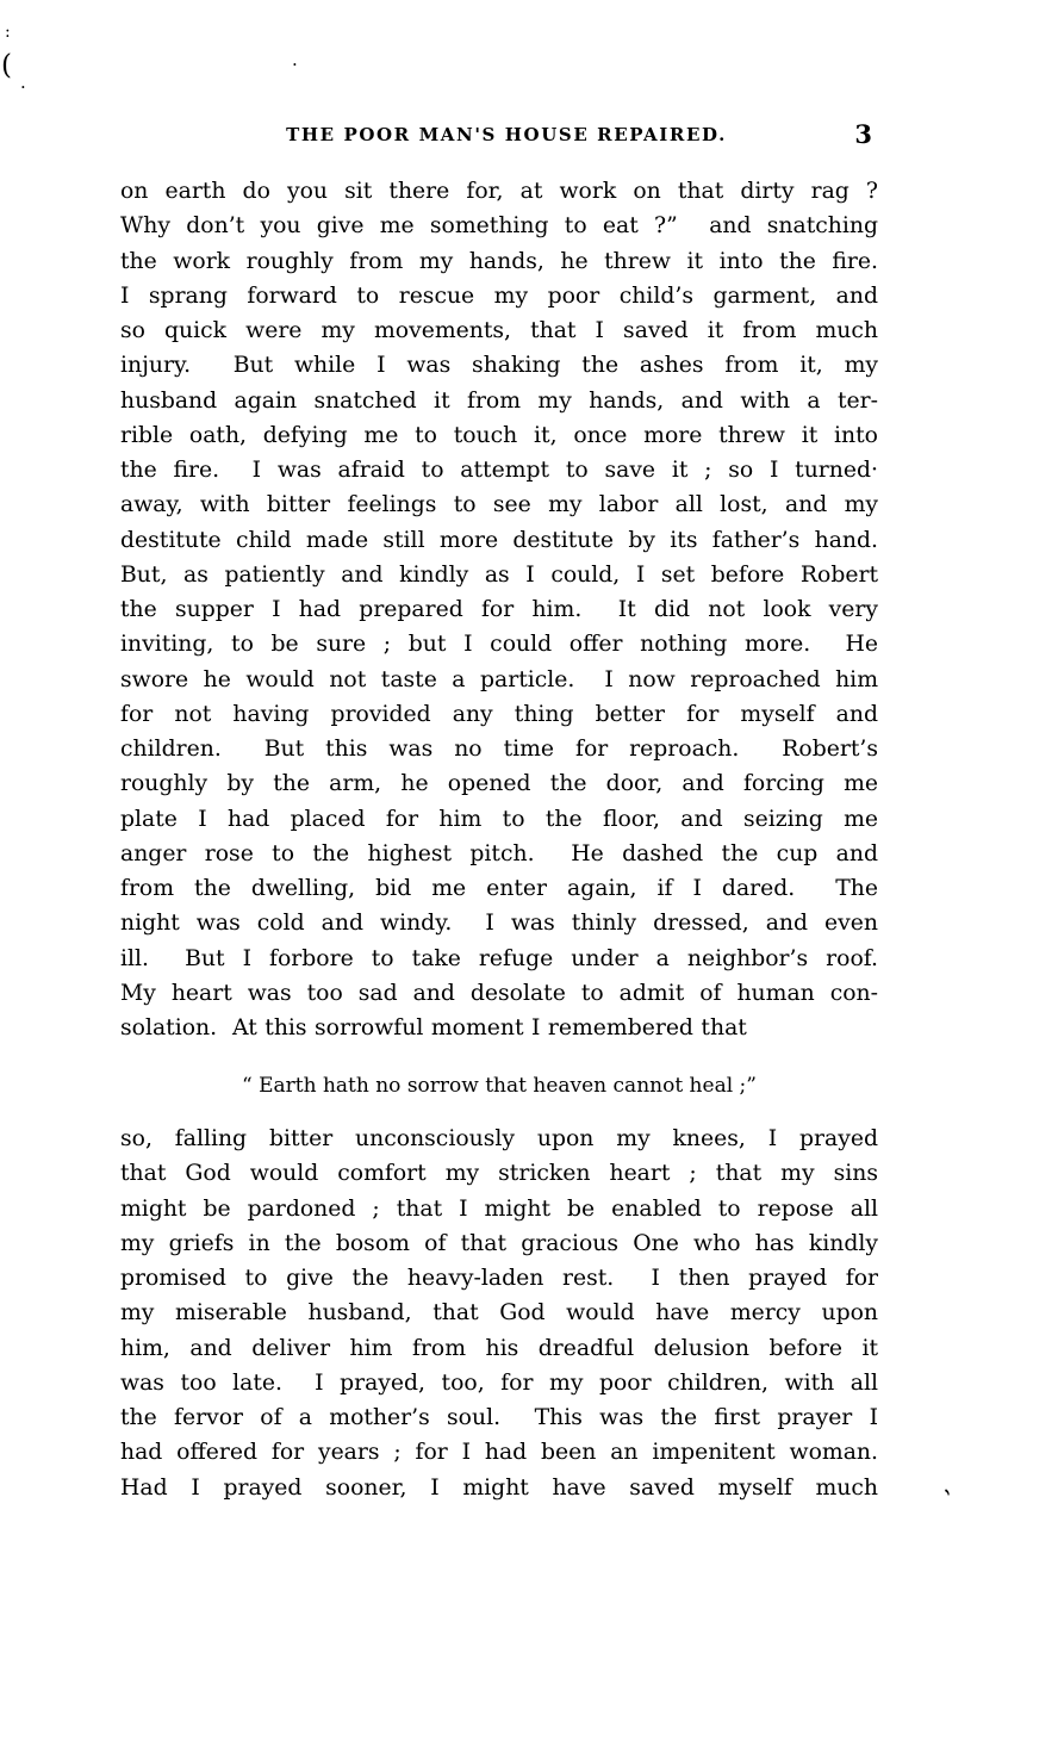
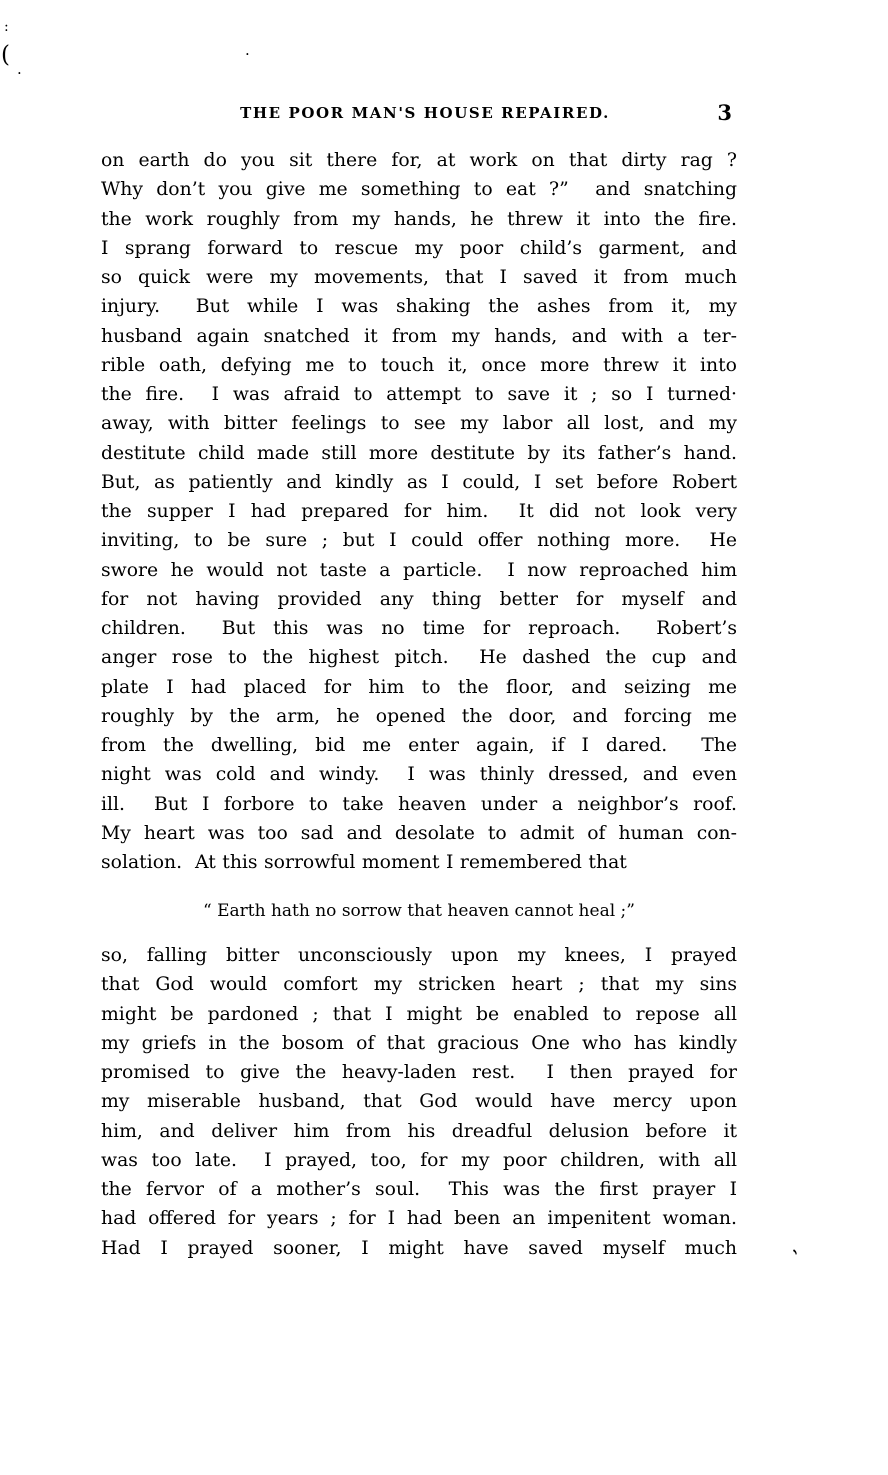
  THE POOR MAN'S HOUSE REPAIRED.
  3
  on earth do you sit there for, at work on that dirty rag ?
  Why don’t you give me something to eat ?” and snatching
  the work roughly from my hands, he threw it into the fire.
  I sprang forward to rescue my poor child’s garment, and
  so quick were my movements, that I saved it from much
  injury. But while I was shaking the ashes from it, my
  husband again snatched it from my hands, and with a ter-
  rible oath, defying me to touch it, once more threw it into
  the fire. I was afraid to attempt to save it ; so I turned·
  away, with bitter feelings to see my labor all lost, and my
  destitute child made still more destitute by its father’s hand.
  But, as patiently and kindly as I could, I set before Robert
  the supper I had prepared for him. It did not look very
  inviting, to be sure ; but I could offer nothing more. He
  swore he would not taste a particle. I now reproached him
  for not having provided any thing better for myself and
  children. But this was no time for reproach. Robert’s
- roughly by the arm, he opened the door, and forcing me
+ anger rose to the highest pitch. He dashed the cup and
  plate I had placed for him to the floor, and seizing me
- anger rose to the highest pitch. He dashed the cup and
+ roughly by the arm, he opened the door, and forcing me
  from the dwelling, bid me enter again, if I dared. The
  night was cold and windy. I was thinly dressed, and even
- ill. But I forbore to take refuge under a neighbor’s roof.
+ ill. But I forbore to take heaven under a neighbor’s roof.
  My heart was too sad and desolate to admit of human con-
  solation. At this sorrowful moment I remembered that
  “ Earth hath no sorrow that heaven cannot heal ;”
  so, falling bitter unconsciously upon my knees, I prayed
  that God would comfort my stricken heart ; that my sins
  might be pardoned ; that I might be enabled to repose all
  my griefs in the bosom of that gracious One who has kindly
  promised to give the heavy-laden rest. I then prayed for
  my miserable husband, that God would have mercy upon
  him, and deliver him from his dreadful delusion before it
  was too late. I prayed, too, for my poor children, with all
  the fervor of a mother’s soul. This was the first prayer I
  had offered for years ; for I had been an impenitent woman.
  Had I prayed sooner, I might have saved myself much
  :
  (
  .
  .
